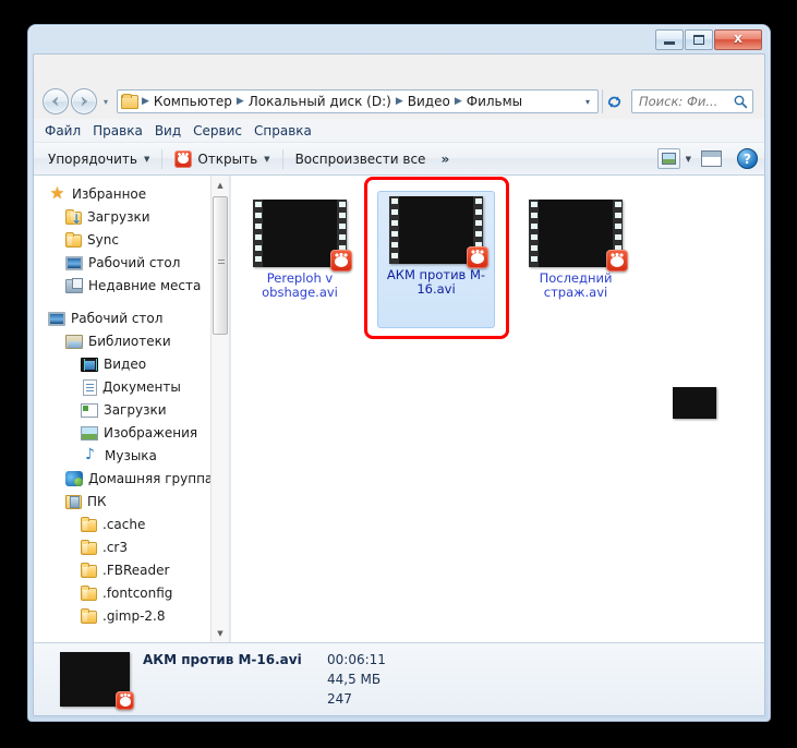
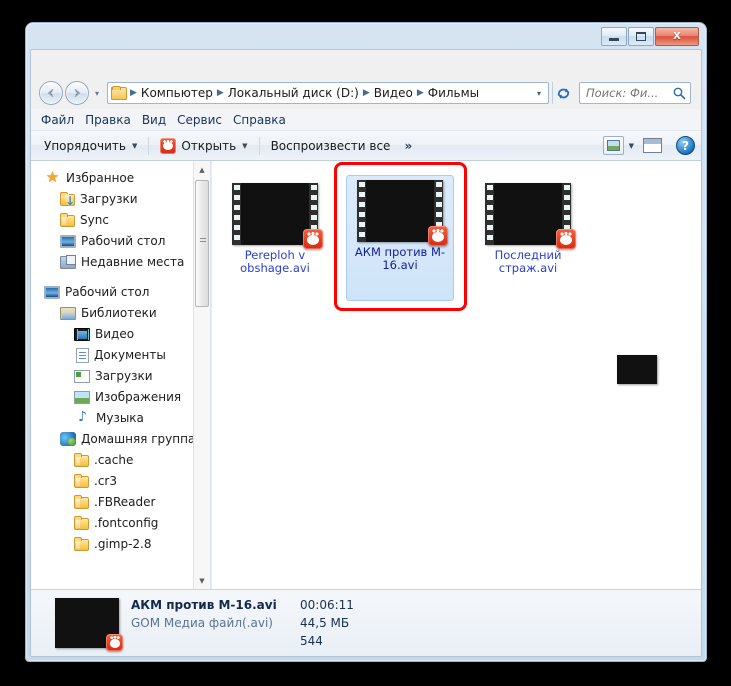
  X
  ▾
  ▶
  Компьютер
  ▶
  Локальный диск (D:)
  ▶
  Видео
  ▶
  Фильмы
  ▾
  Поиск: Фи...
  Файл
  Правка
  Вид
  Сервис
  Справка
  Упорядочить
  ▼
  Открыть
  ▼
  Воспроизвести все
  »
  ▼
  ?
  ★
  Избранное
  Загрузки
  Sync
  Рабочий стол
  Недавние места
  Рабочий стол
  Библиотеки
  Видео
  Документы
  Загрузки
  Изображения
  ♪
  Музыка
  Домашняя группа
- ПК
  .cache
  .cr3
  .FBReader
  .fontconfig
  .gimp-2.8
  ▲
  ▼
  Pereploh v obshage.avi
  АКМ против M-16.avi
  Последний страж.avi
  АКМ против M-16.avi
+ GOM Медиа файл(.avi)
  00:06:11
  44,5 МБ
- 247
+ 544
